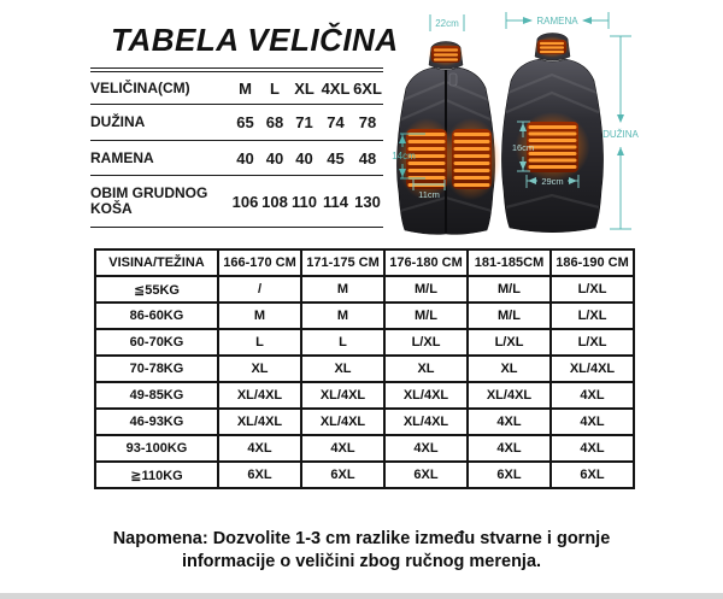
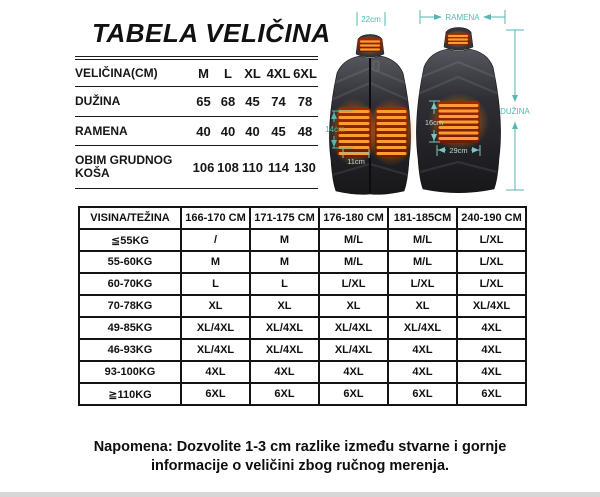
  TABELA VELIČINA
  VELIČINA(CM)	M	L	XL	4XL	6XL
- DUŽINA	65	68	71	74	78
+ DUŽINA	65	68	45	74	78
  RAMENA	40	40	40	45	48
  OBIM GRUDNOG KOŠA	106	108	110	114	130
  22cm
  RAMENA
  DUŽINA
  14cm
  11cm
  16cm
  29cm
- VISINA/TEŽINA	166-170 CM	171-175 CM	176-180 CM	181-185CM	186-190 CM
+ VISINA/TEŽINA	166-170 CM	171-175 CM	176-180 CM	181-185CM	240-190 CM
  ≦55KG	/	M	M/L	M/L	L/XL
- 86-60KG	M	M	M/L	M/L	L/XL
+ 55-60KG	M	M	M/L	M/L	L/XL
  60-70KG	L	L	L/XL	L/XL	L/XL
  70-78KG	XL	XL	XL	XL	XL/4XL
  49-85KG	XL/4XL	XL/4XL	XL/4XL	XL/4XL	4XL
  46-93KG	XL/4XL	XL/4XL	XL/4XL	4XL	4XL
  93-100KG	4XL	4XL	4XL	4XL	4XL
  ≧110KG	6XL	6XL	6XL	6XL	6XL
  Napomena: Dozvolite 1-3 cm razlike između stvarne i gornje
  informacije o veličini zbog ručnog merenja.
